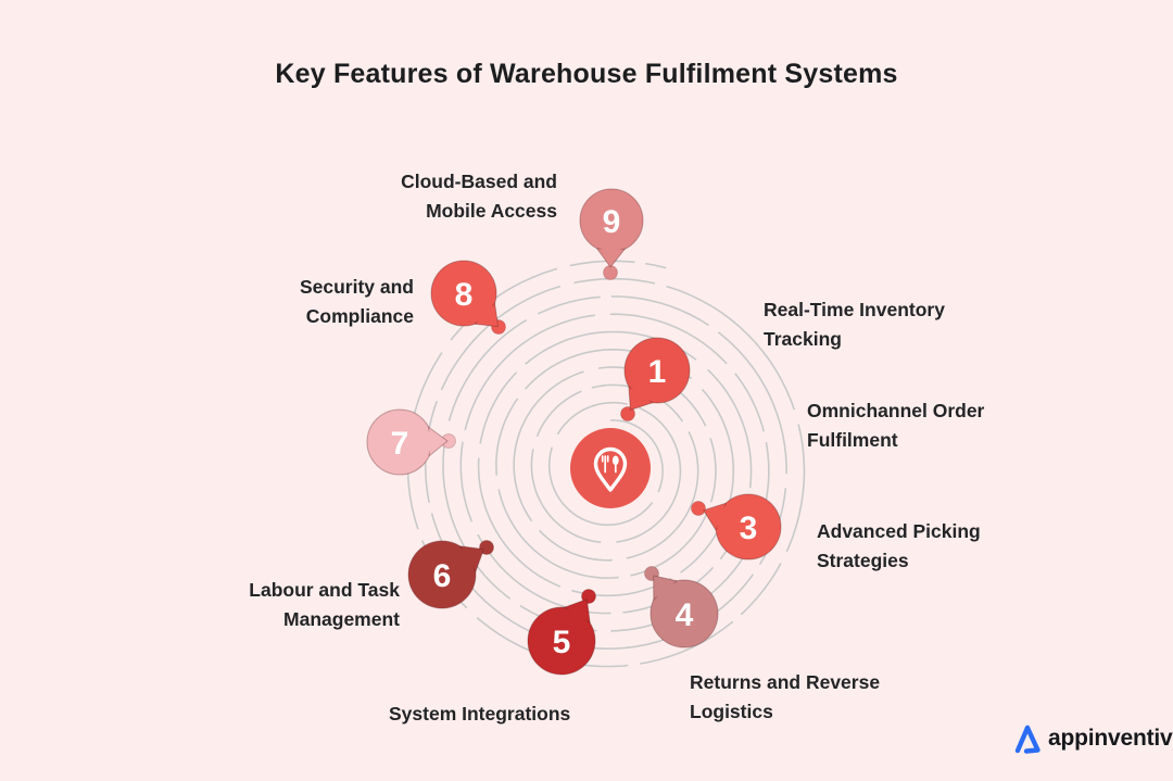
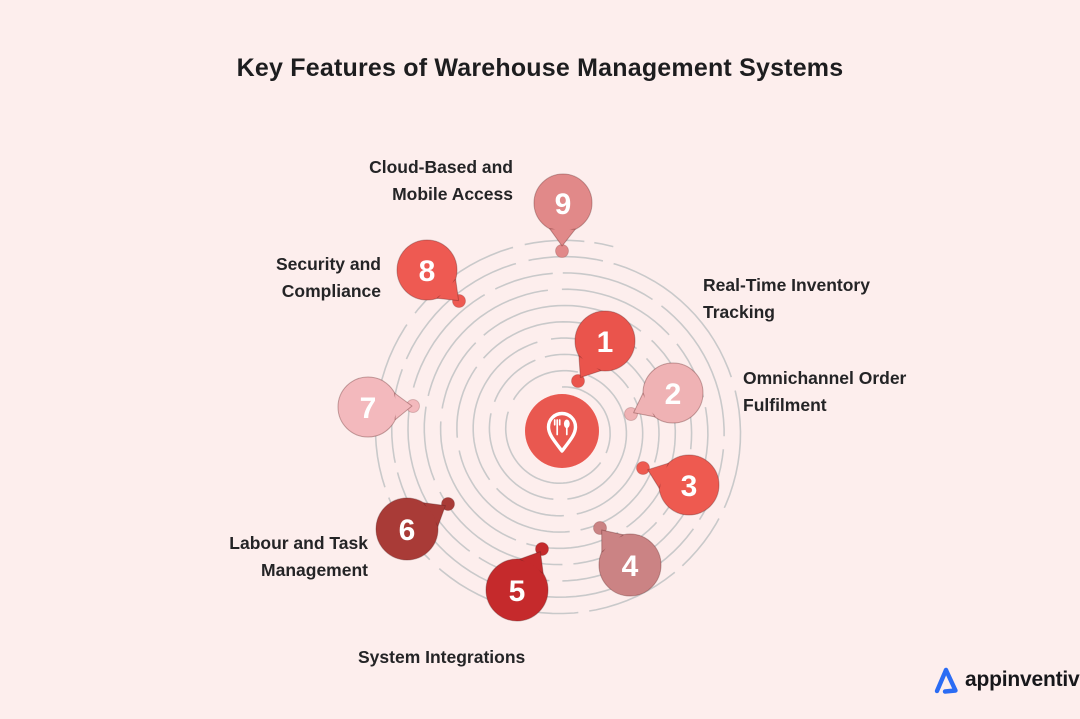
- Key Features of Warehouse Fulfilment Systems
+ Key Features of Warehouse Management Systems
  1
+ 2
  3
  4
  5
  6
  7
  8
  9
  Real-Time Inventory Tracking
  Omnichannel Order Fulfilment
- Advanced Picking Strategies
- Returns and Reverse Logistics
  System Integrations
  Labour and Task Management
  Security and Compliance
  Cloud-Based and Mobile Access
  appinventiv
